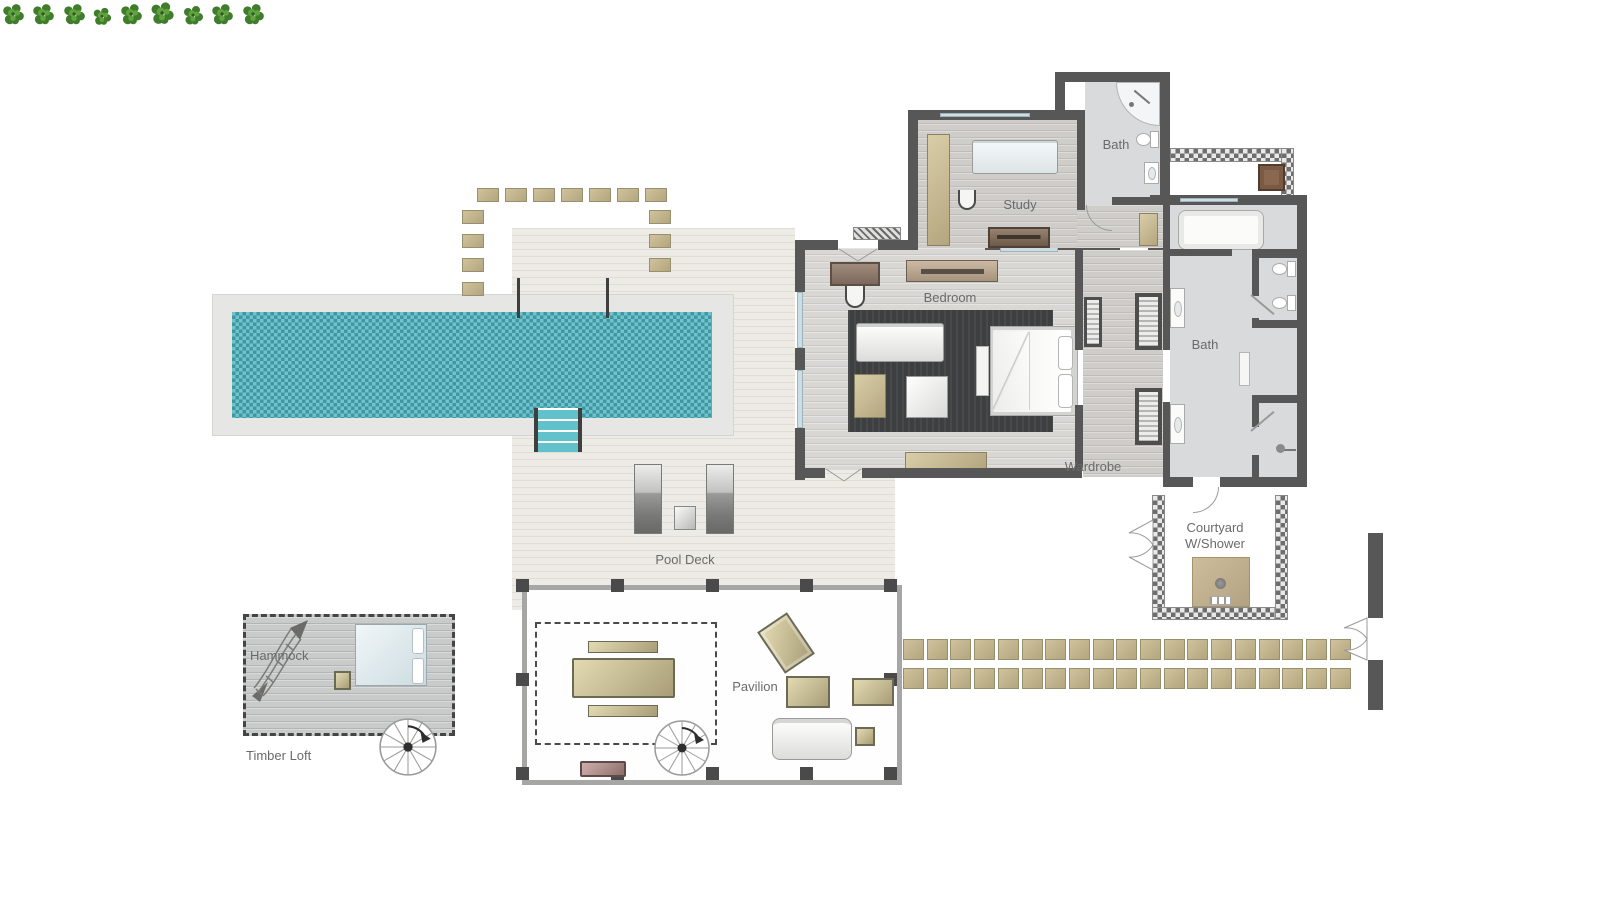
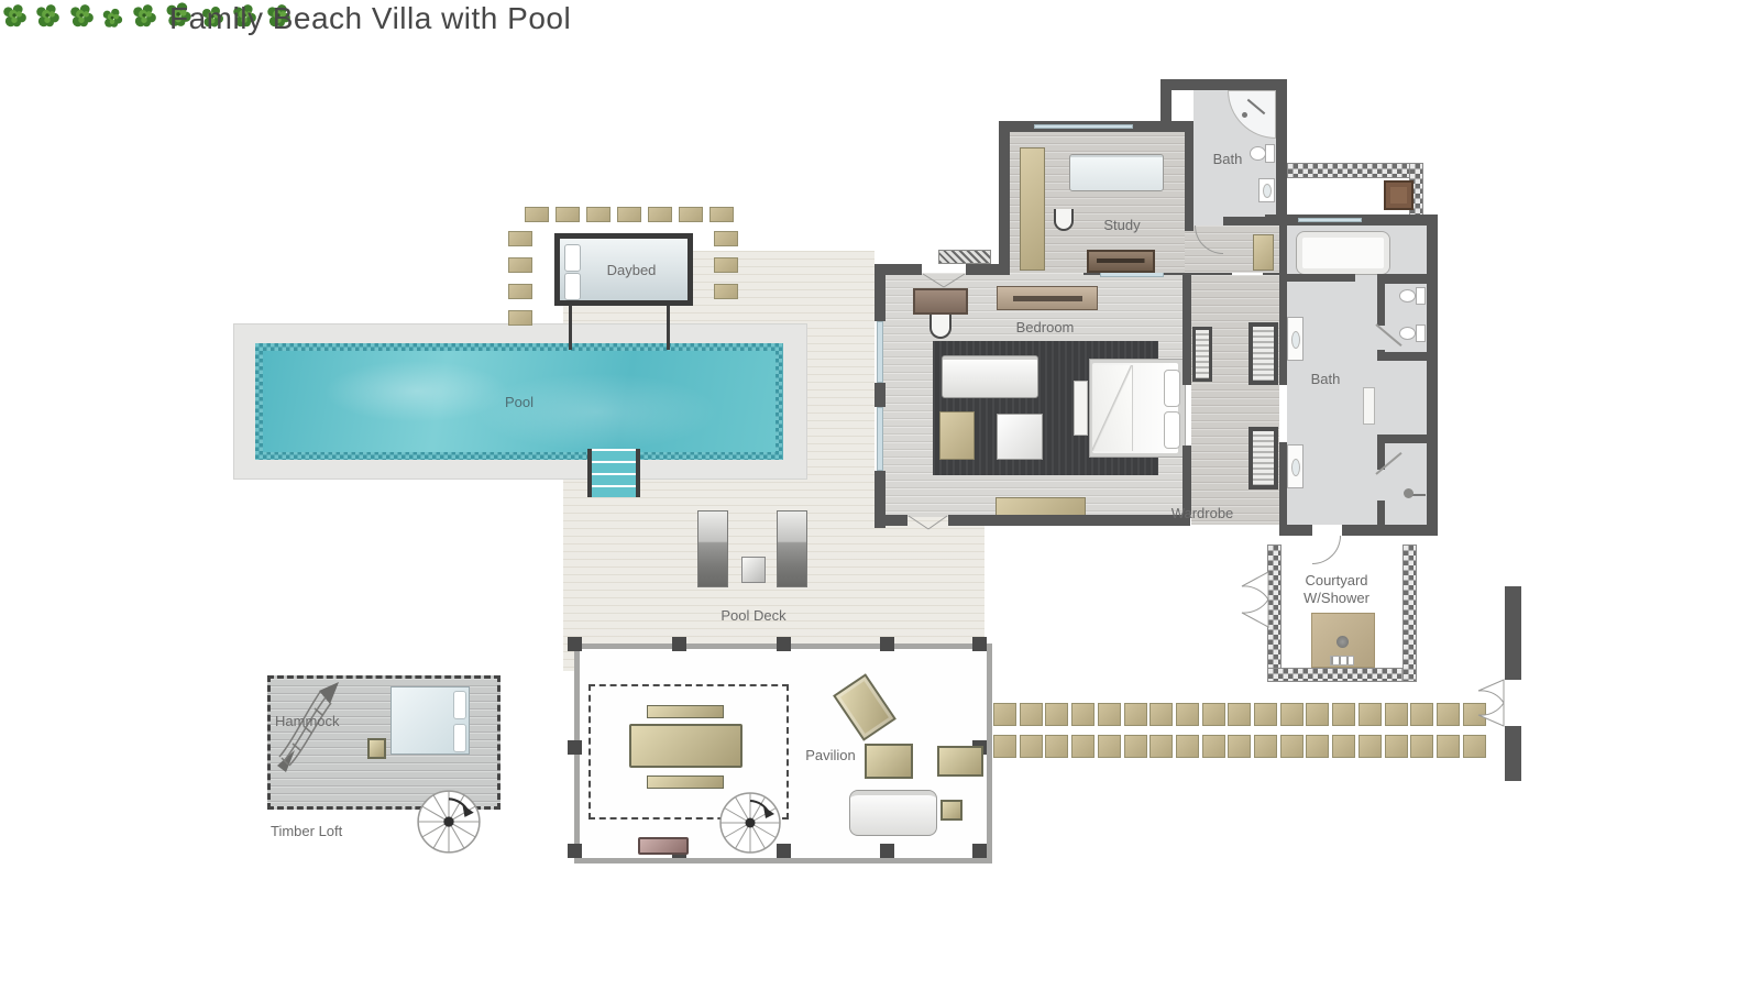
+ Family Beach Villa with Pool
+ Pool
+ Daybed
  Pool Deck
  Bedroom
  Study
  Bath
  Bath
  Wardrobe
  Courtyard
  W/Shower
  Pavilion
  Hammock
  Timber Loft
